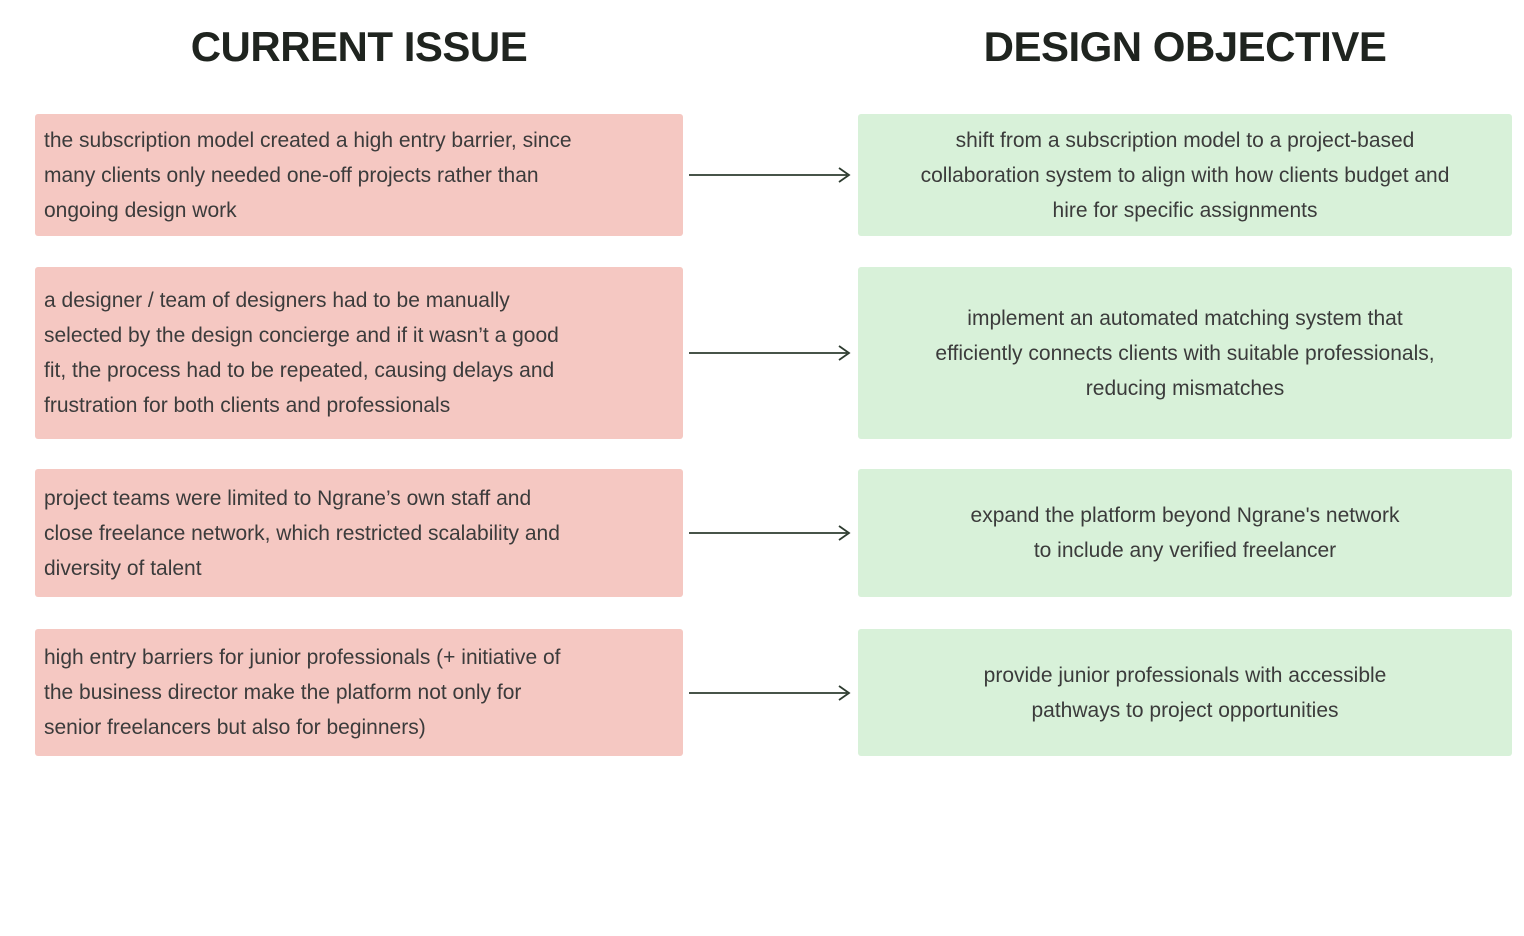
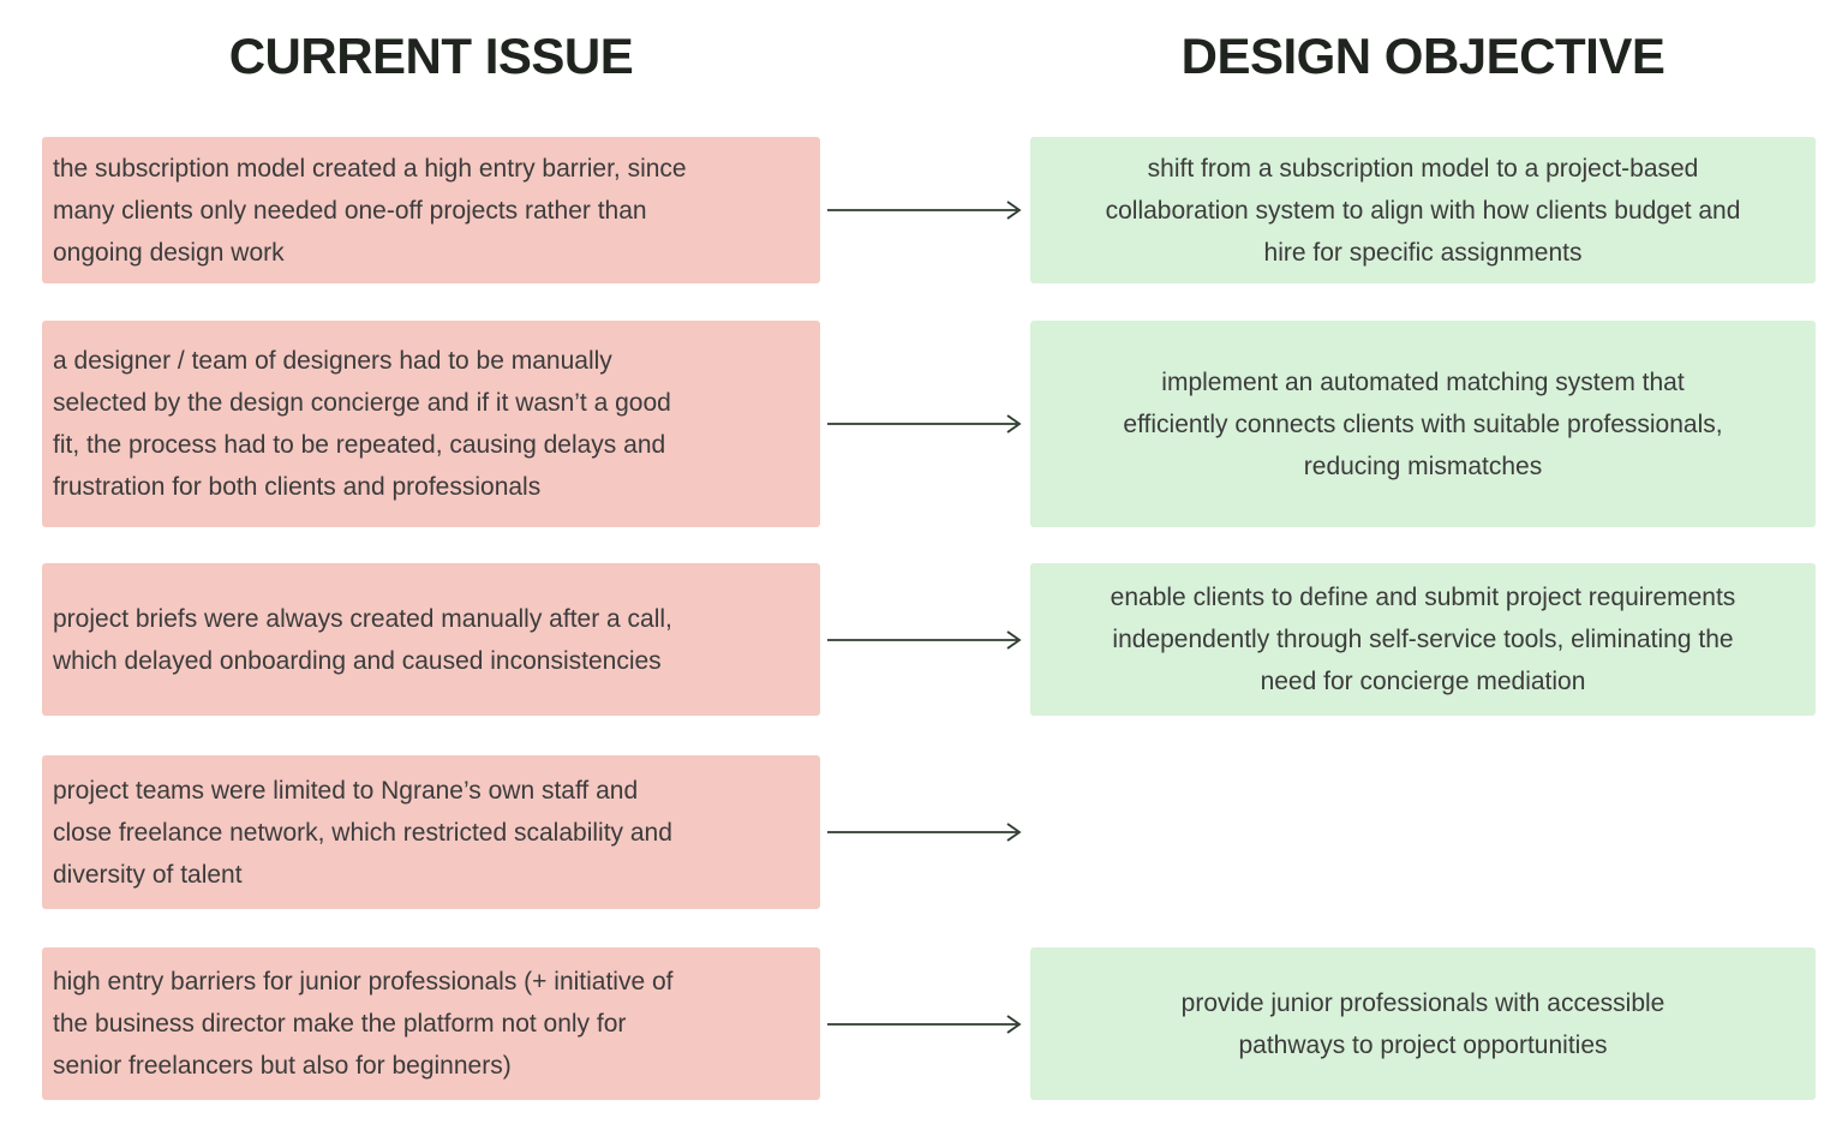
  CURRENT ISSUE
  DESIGN OBJECTIVE
  the subscription model created a high entry barrier, since
  many clients only needed one-off projects rather than
  ongoing design work
  shift from a subscription model to a project-based
  collaboration system to align with how clients budget and
  hire for specific assignments
  a designer / team of designers had to be manually
  selected by the design concierge and if it wasn’t a good
  fit, the process had to be repeated, causing delays and
  frustration for both clients and professionals
  implement an automated matching system that
  efficiently connects clients with suitable professionals,
  reducing mismatches
+ project briefs were always created manually after a call,
+ which delayed onboarding and caused inconsistencies
+ enable clients to define and submit project requirements
+ independently through self-service tools, eliminating the
+ need for concierge mediation
  project teams were limited to Ngrane’s own staff and
  close freelance network, which restricted scalability and
  diversity of talent
- expand the platform beyond Ngrane's network
- to include any verified freelancer
  high entry barriers for junior professionals (+ initiative of
  the business director make the platform not only for
  senior freelancers but also for beginners)
  provide junior professionals with accessible
  pathways to project opportunities
